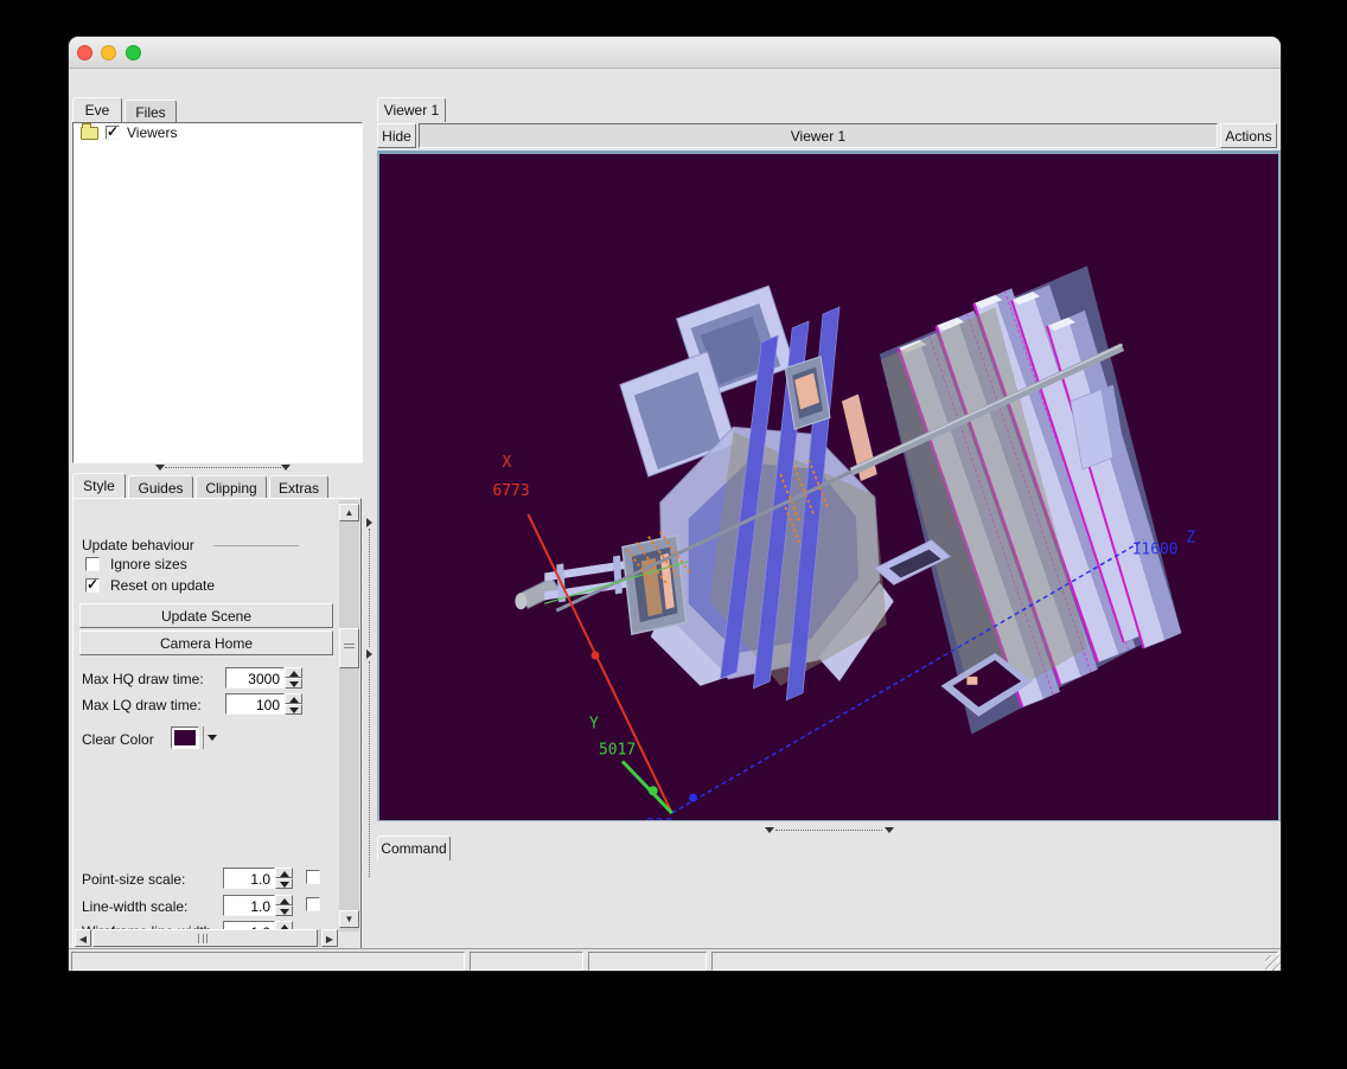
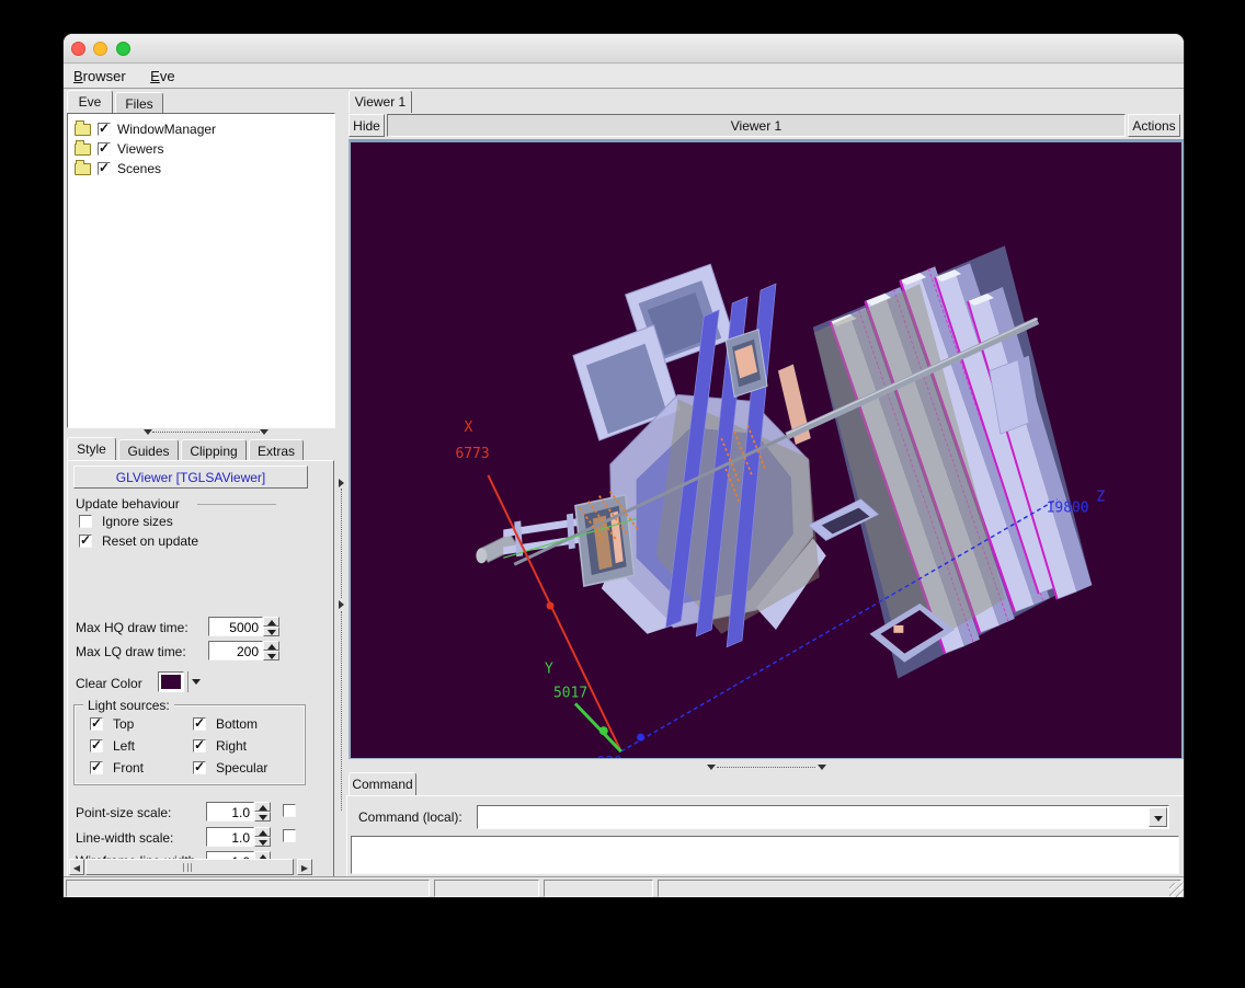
+ Browser Eve
  Eve
  Files
+ WindowManager
  Viewers
+ Scenes
  Style
  Guides
  Clipping
  Extras
+ GLViewer [TGLSAViewer]
  Update behaviour
  Ignore sizes
  Reset on update
- Update Scene
- Camera Home
  Max HQ draw time:
- 3000
+ 5000
  Max LQ draw time:
- 100
+ 200
  Clear Color
+ Light sources:
+ Top
+ Bottom
+ Left
+ Right
+ Front
+ Specular
  Point-size scale:
  1.0
  Line-width scale:
  1.0
- ▲
- ▼
  ◀
  ▶
  Viewer 1
  Hide
  Viewer 1
  Actions
  X
  6773
  Y
  5017
  Z
- 11600
+ 19800
  Command
+ Command (local):
